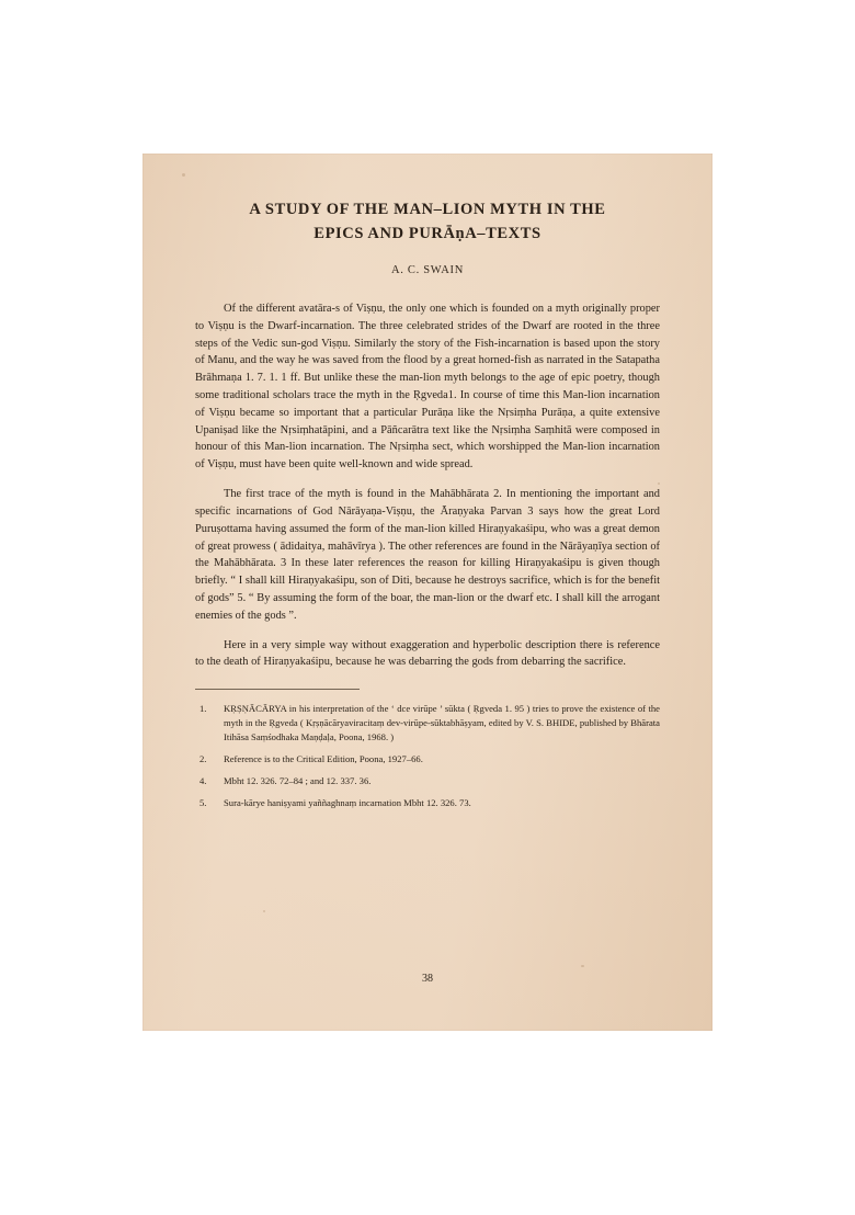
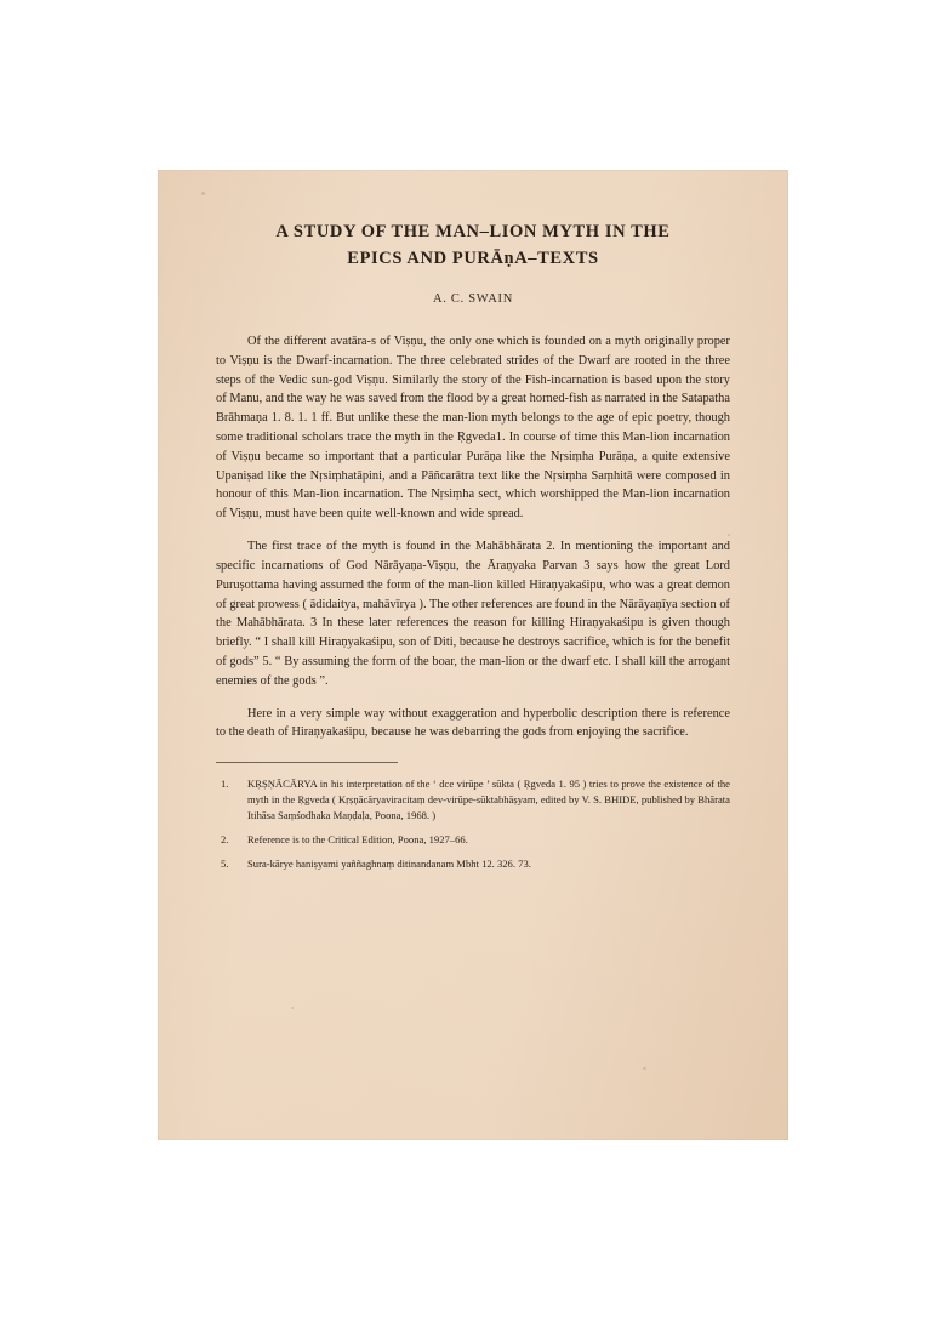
  A STUDY OF THE MAN–LION MYTH IN THE
  EPICS AND PURĀṇA–TEXTS
  A. C. SWAIN
- Of the different avatāra-s of Viṣṇu, the only one which is founded on a myth originally proper to Viṣṇu is the Dwarf-incarnation. The three celebrated strides of the Dwarf are rooted in the three steps of the Vedic sun-god Viṣṇu. Similarly the story of the Fish-incarnation is based upon the story of Manu, and the way he was saved from the flood by a great horned-fish as narrated in the Satapatha Brāhmaṇa 1. 7. 1. 1 ff. But unlike these the man-lion myth belongs to the age of epic poetry, though some traditional scholars trace the myth in the Ṛgveda1. In course of time this Man-lion incarnation of Viṣṇu became so important that a particular Purāṇa like the Nṛsiṃha Purāṇa, a quite extensive Upaniṣad like the Nṛsiṃhatāpini, and a Pāñcarātra text like the Nṛsiṃha Saṃhitā were composed in honour of this Man-lion incarnation. The Nṛsiṃha sect, which worshipped the Man-lion incarnation of Viṣṇu, must have been quite well-known and wide spread.
+ Of the different avatāra-s of Viṣṇu, the only one which is founded on a myth originally proper to Viṣṇu is the Dwarf-incarnation. The three celebrated strides of the Dwarf are rooted in the three steps of the Vedic sun-god Viṣṇu. Similarly the story of the Fish-incarnation is based upon the story of Manu, and the way he was saved from the flood by a great horned-fish as narrated in the Satapatha Brāhmaṇa 1. 8. 1. 1 ff. But unlike these the man-lion myth belongs to the age of epic poetry, though some traditional scholars trace the myth in the Ṛgveda1. In course of time this Man-lion incarnation of Viṣṇu became so important that a particular Purāṇa like the Nṛsiṃha Purāṇa, a quite extensive Upaniṣad like the Nṛsiṃhatāpini, and a Pāñcarātra text like the Nṛsiṃha Saṃhitā were composed in honour of this Man-lion incarnation. The Nṛsiṃha sect, which worshipped the Man-lion incarnation of Viṣṇu, must have been quite well-known and wide spread.
  The first trace of the myth is found in the Mahābhārata 2. In mentioning the important and specific incarnations of God Nārāyaṇa-Viṣṇu, the Āraṇyaka Parvan 3 says how the great Lord Puruṣottama having assumed the form of the man-lion killed Hiraṇyakaśipu, who was a great demon of great prowess ( ādidaitya, mahāvīrya ). The other references are found in the Nārāyaṇīya section of the Mahābhārata. 3 In these later references the reason for killing Hiraṇyakaśipu is given though briefly. “ I shall kill Hiraṇyakaśipu, son of Diti, because he destroys sacrifice, which is for the benefit of gods” 5. “ By assuming the form of the boar, the man-lion or the dwarf etc. I shall kill the arrogant enemies of the gods ”.
- Here in a very simple way without exaggeration and hyperbolic description there is reference to the death of Hiraṇyakaśipu, because he was debarring the gods from debarring the sacrifice.
+ Here in a very simple way without exaggeration and hyperbolic description there is reference to the death of Hiraṇyakaśipu, because he was debarring the gods from enjoying the sacrifice.
  1.
  KṚṢṆĀCĀRYA in his interpretation of the ‘ dce virūpe ’ sūkta ( Ṛgveda 1. 95 ) tries to prove the existence of the myth in the Ṛgveda ( Kṛṣṇācāryaviracitaṃ dev-virūpe-sūktabhāṣyam, edited by V. S. BHIDE, published by Bhārata Itihāsa Saṃśodhaka Maṇḍaḷa, Poona, 1968. )
  2.
  Reference is to the Critical Edition, Poona, 1927–66.
- 4.
- Mbht 12. 326. 72–84 ; and 12. 337. 36.
  5.
- Sura-kārye haniṣyami yaññaghnaṃ incarnation Mbht 12. 326. 73.
+ Sura-kārye haniṣyami yaññaghnaṃ ditinandanam Mbht 12. 326. 73.
- 38
